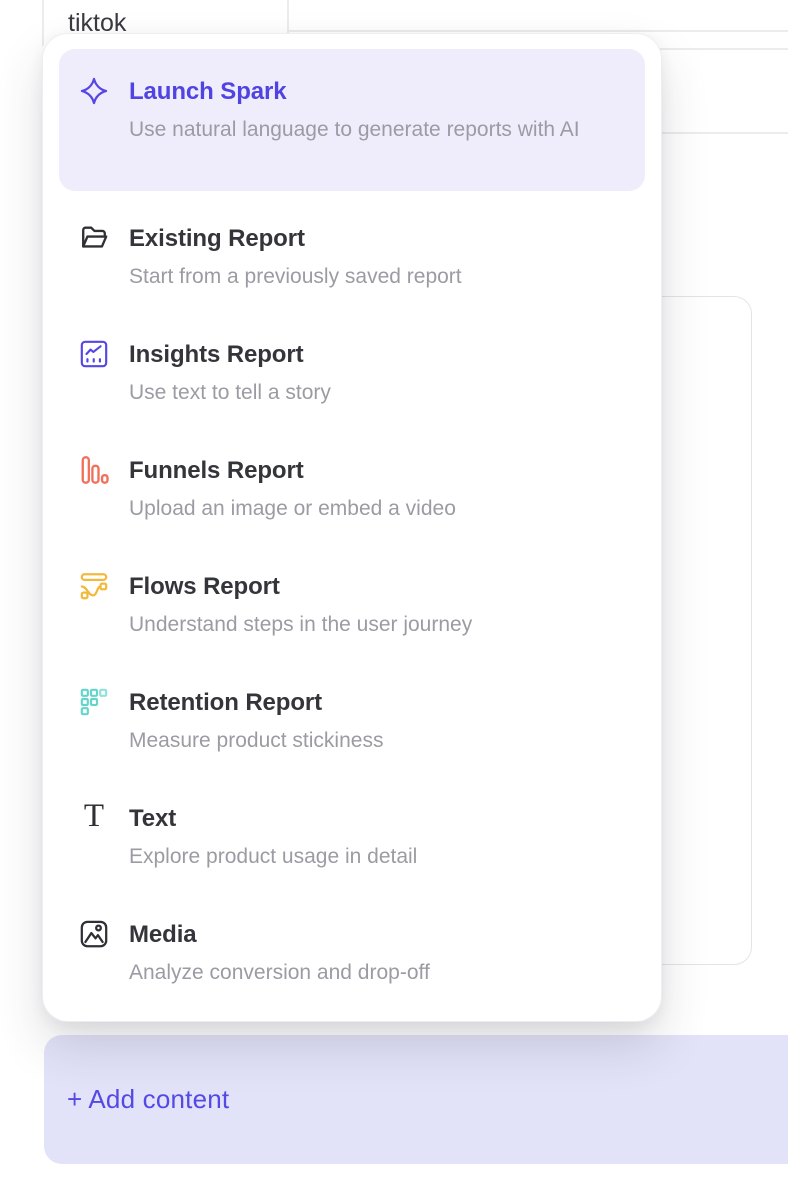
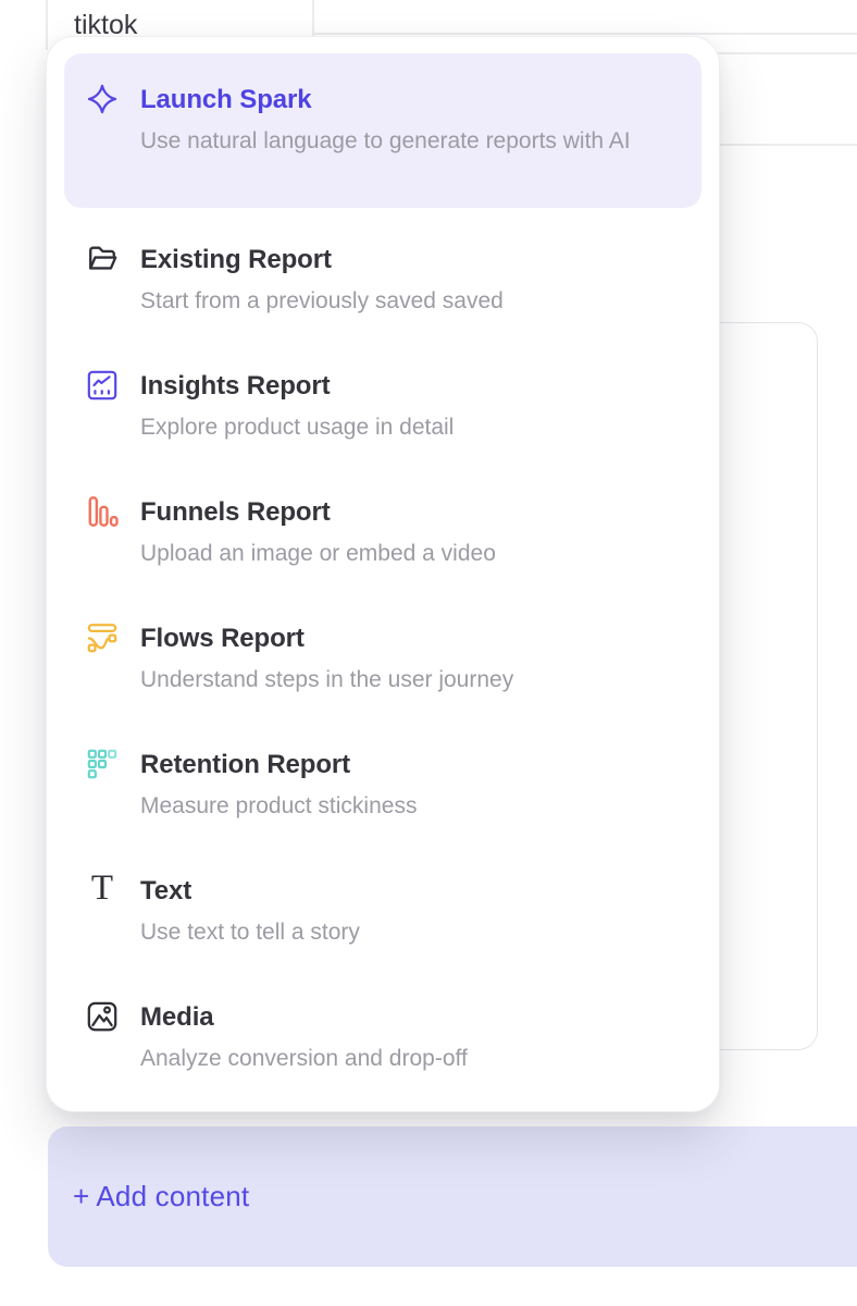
  tiktok
  Launch Spark
  Use natural language to generate reports with AI
  Existing Report
- Start from a previously saved report
+ Start from a previously saved saved
  Insights Report
- Use text to tell a story
+ Explore product usage in detail
  Funnels Report
  Upload an image or embed a video
  Flows Report
  Understand steps in the user journey
  Retention Report
  Measure product stickiness
  T
  Text
- Explore product usage in detail
+ Use text to tell a story
  Media
  Analyze conversion and drop-off
  + Add content
